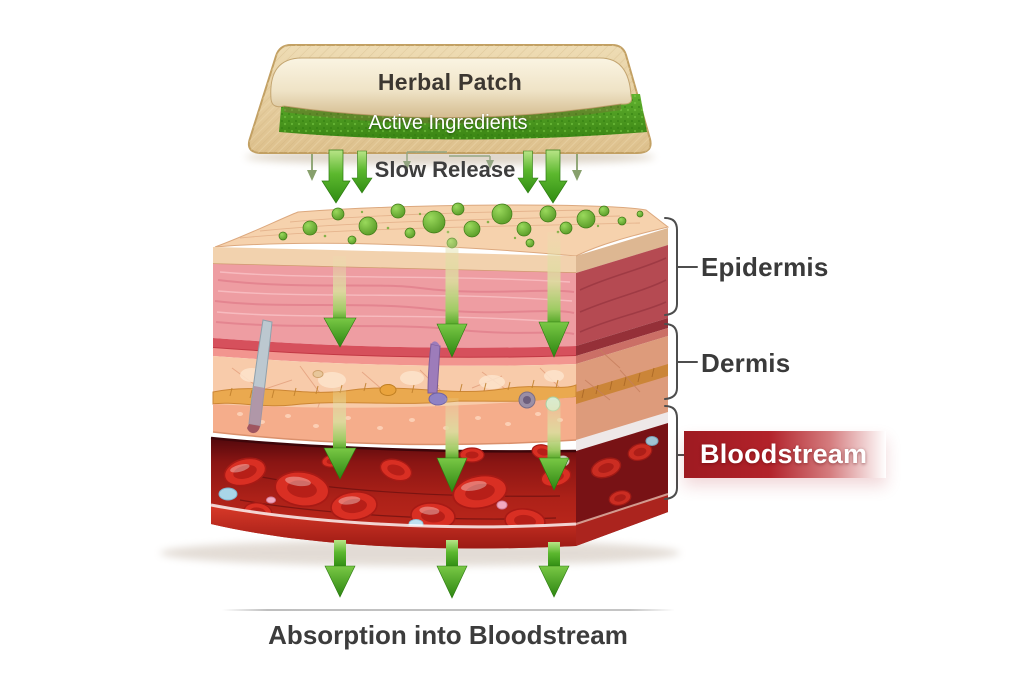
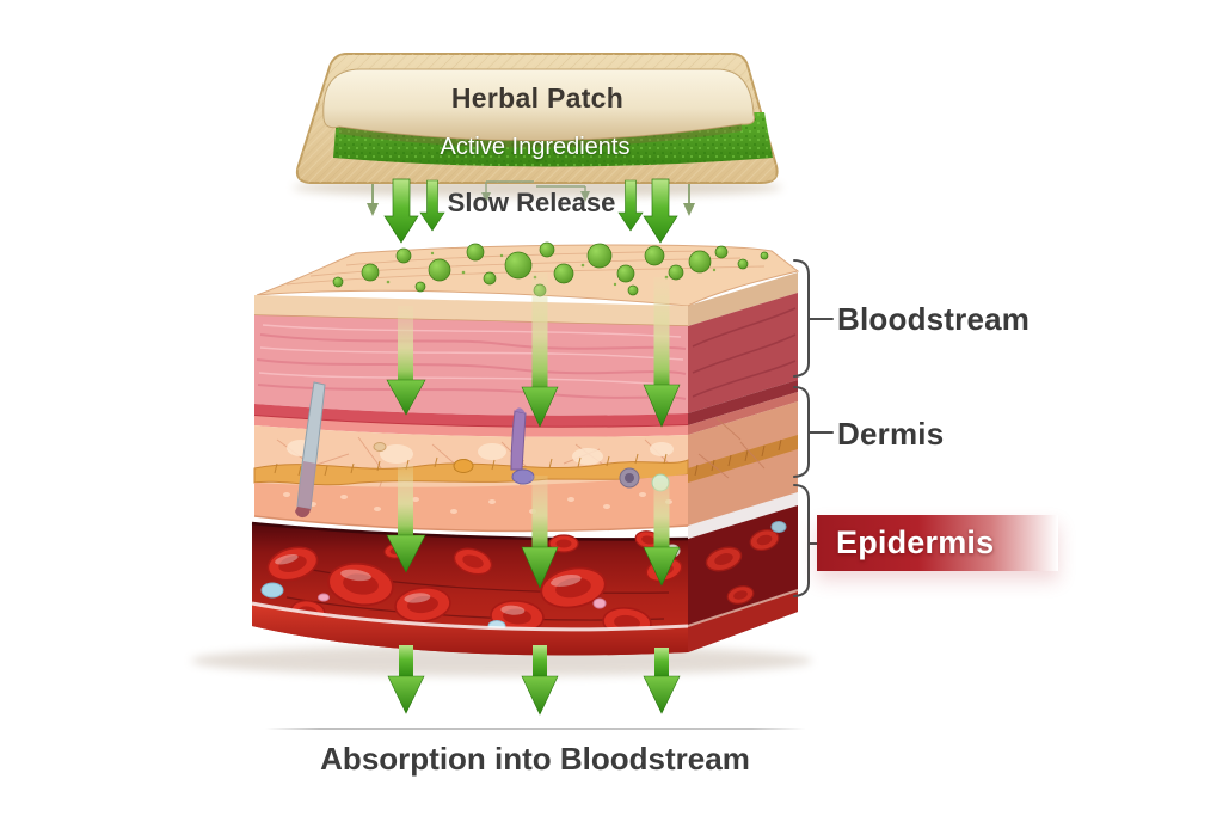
  Herbal Patch
  Active Ingredients
  Slow Release
- Epidermis
+ Bloodstream
  Dermis
- Bloodstream
+ Epidermis
  Absorption into Bloodstream
